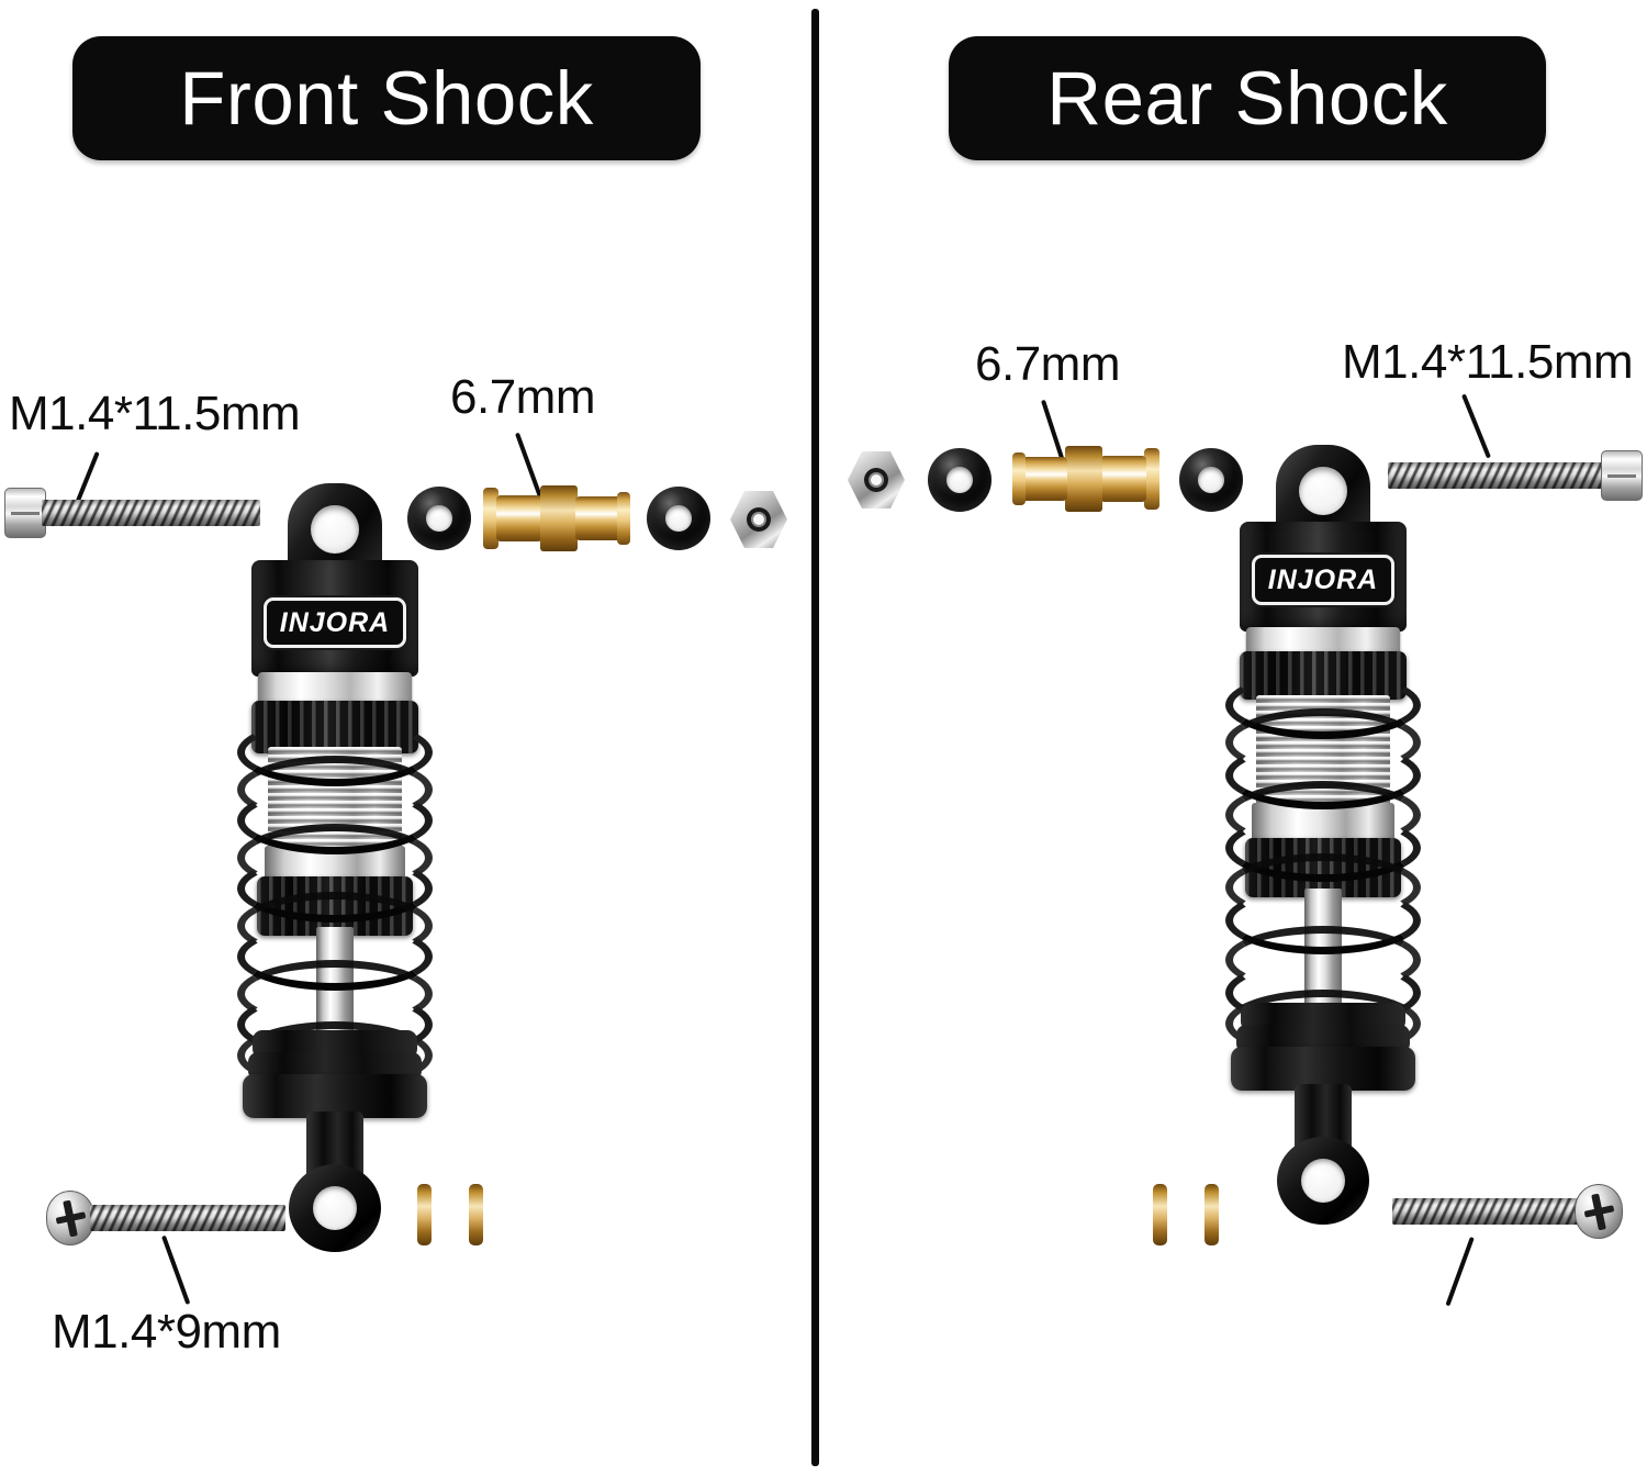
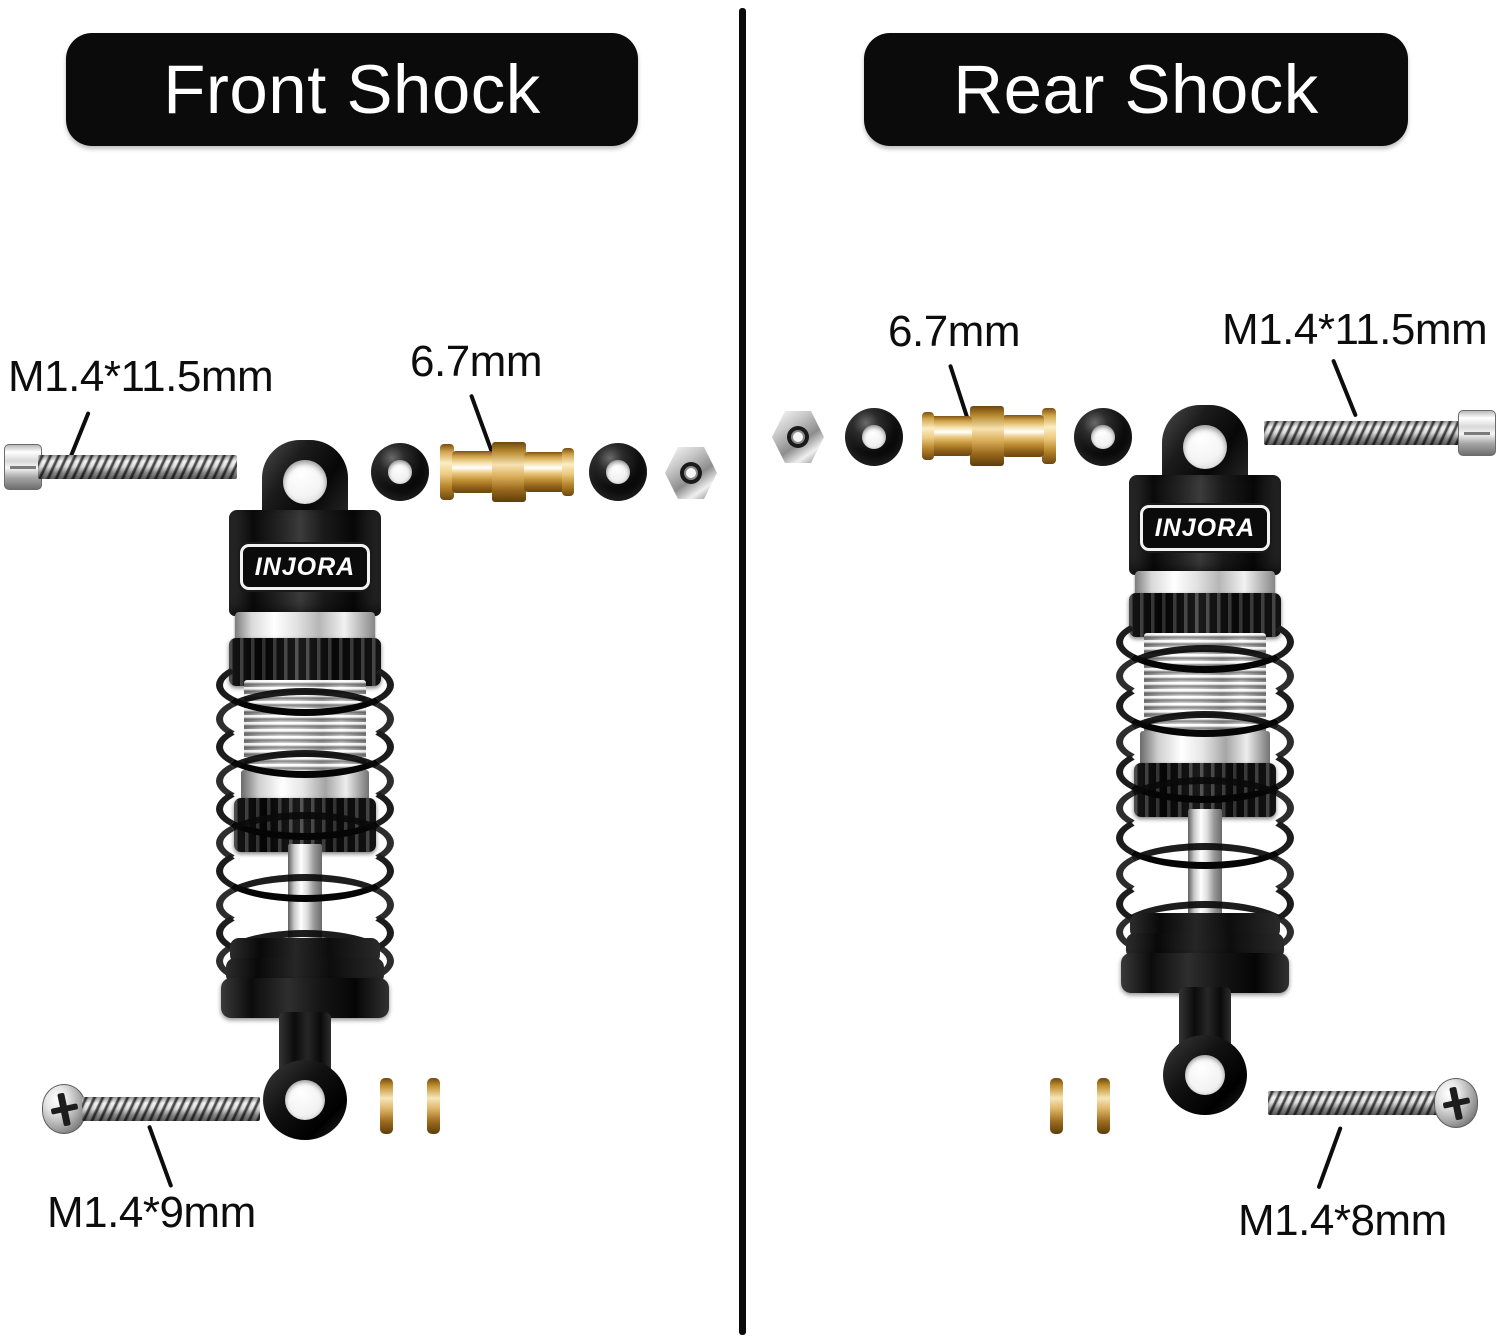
  Front Shock
  Rear Shock
  M1.4*11.5mm
  6.7mm
  INJORA
  M1.4*9mm
  6.7mm
  M1.4*11.5mm
  INJORA
+ M1.4*8mm
